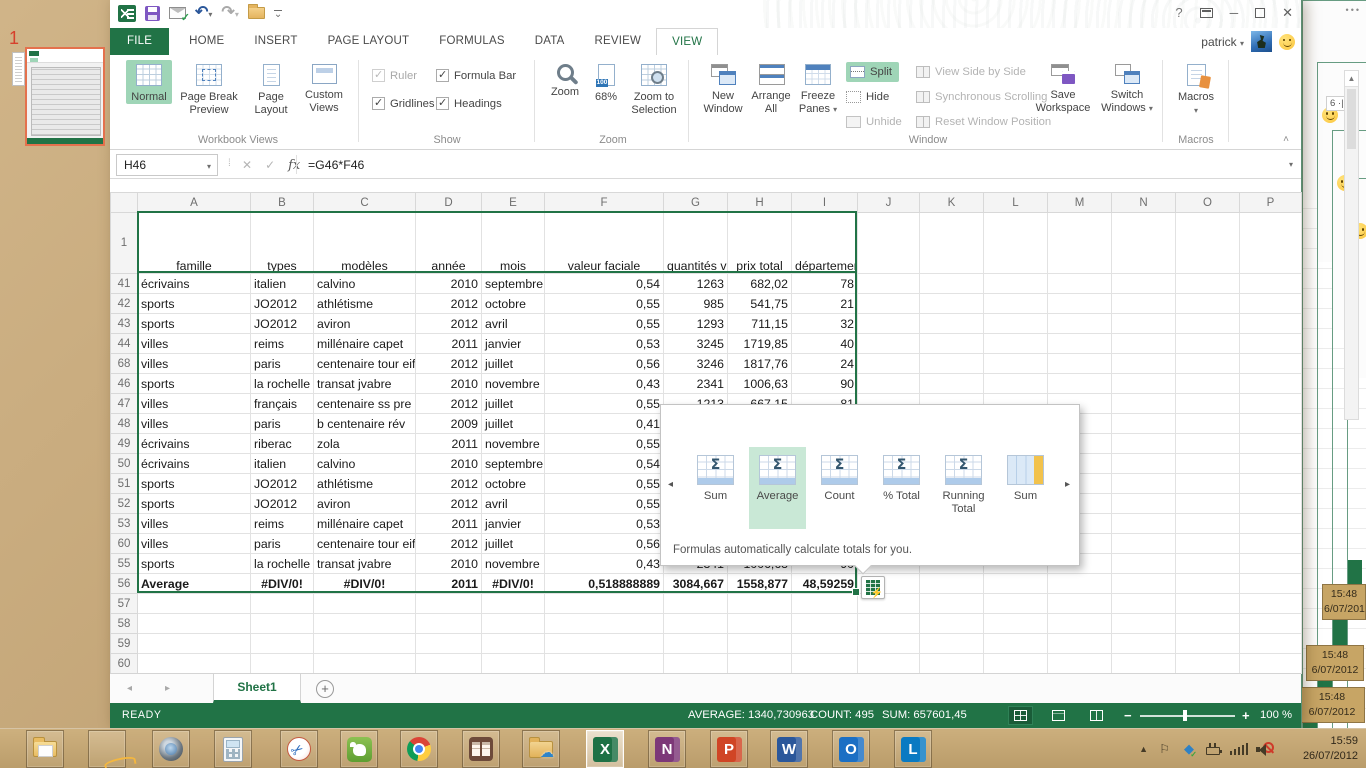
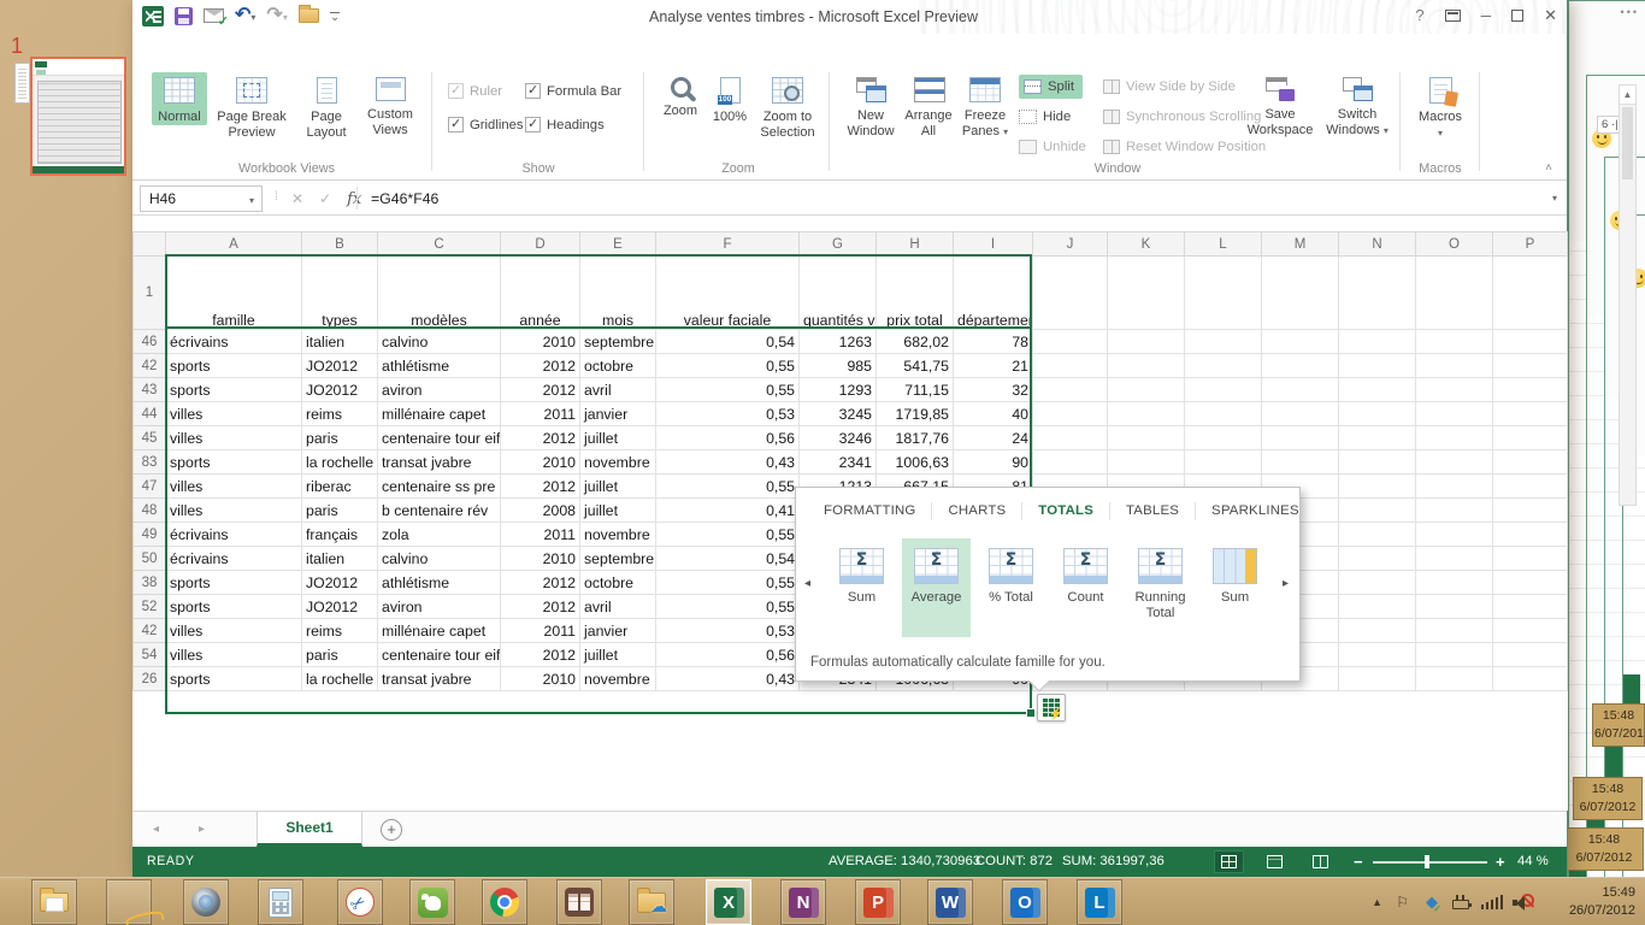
  •••
  6 ·|
  ▲
  15:48
  6/07/201
  15:48
  6/07/2012
  15:48
  6/07/2012
  ↶▾
  ↷▾
  ⌄
+ Analyse ventes timbres - Microsoft Excel Preview
  ?
  ─
  ✕
- FILE
- HOME
- INSERT
- PAGE LAYOUT
- FORMULAS
- DATA
- REVIEW
- VIEW
- patrick ▾
  Normal
  Page Break Preview
  Page Layout
  Custom Views
  Workbook Views
  Ruler
  Formula Bar
  Gridlines
  Headings
  Show
  Zoom
- 68%
+ 100%
  Zoom to Selection
  Zoom
  New Window
  Arrange All
  Freeze Panes ▾
  Split
  Hide
  Unhide
  View Side by Side
  Synchronous Scrolling
  Reset Window Position
  Save Workspace
  Switch Windows ▾
  Window
  Macros
  ▾
  Macros
  ˄
  H46
  ▾
  ⁞
  ✕
  ✓
  =G46*F46
  ▾
  	A	B	C	D	E	F	G	H	I	J	K	L	M	N	O	P
  1	famille	types	modèles	année	mois	valeur faciale	quantités v	prix total	départemen
- 41	écrivains	italien	calvino	2010	septembre	0,54	1263	682,02	78
+ 46	écrivains	italien	calvino	2010	septembre	0,54	1263	682,02	78
  42	sports	JO2012	athlétisme	2012	octobre	0,55	985	541,75	21
  43	sports	JO2012	aviron	2012	avril	0,55	1293	711,15	32
  44	villes	reims	millénaire capet	2011	janvier	0,53	3245	1719,85	40
- 68	villes	paris	centenaire tour eif	2012	juillet	0,56	3246	1817,76	24
+ 45	villes	paris	centenaire tour eif	2012	juillet	0,56	3246	1817,76	24
- 46	sports	la rochelle	transat jvabre	2010	novembre	0,43	2341	1006,63	90
+ 83	sports	la rochelle	transat jvabre	2010	novembre	0,43	2341	1006,63	90
- 47	villes	français	centenaire ss pre	2012	juillet	0,55
+ 47	villes	riberac	centenaire ss pre	2012	juillet	0,55
- 48	villes	paris	b centenaire rév	2009	juillet	0,41
+ 48	villes	paris	b centenaire rév	2008	juillet	0,41
- 49	écrivains	riberac	zola	2011	novembre	0,55
+ 49	écrivains	français	zola	2011	novembre	0,55
  50	écrivains	italien	calvino	2010	septembre	0,54
- 51	sports	JO2012	athlétisme	2012	octobre	0,55
+ 38	sports	JO2012	athlétisme	2012	octobre	0,55
  52	sports	JO2012	aviron	2012	avril	0,55
- 53	villes	reims	millénaire capet	2011	janvier	0,53
+ 42	villes	reims	millénaire capet	2011	janvier	0,53
- 60	villes	paris	centenaire tour eif	2012	juillet	0,56
+ 54	villes	paris	centenaire tour eif	2012	juillet	0,56
- 55	sports	la rochelle	transat jvabre	2010	novembre	0,43
+ 26	sports	la rochelle	transat jvabre	2010	novembre	0,43
- 56	Average	#DIV/0!	#DIV/0!	2011	#DIV/0!	0,518888889	3084,667	1558,877	48,59259
- 57
- 58
- 59
- 60
  ⚡
+ FORMATTING
+ CHARTS
+ TOTALS
+ TABLES
+ SPARKLINES
  ◂
  Σ
  Sum
  Σ
  Average
  Σ
- Count
+ % Total
  Σ
- % Total
+ Count
  Σ
  Running Total
  Sum
  ▸
- Formulas automatically calculate totals for you.
+ Formulas automatically calculate famille for you.
  ◂
  ▸
  Sheet1
  +
  READY
  AVERAGE: 1340,730963
- COUNT: 495
+ COUNT: 872
- SUM: 657601,45
+ SUM: 361997,36
  −
  +
- 100 %
+ 44 %
  1
  X
  N
  P
  W
  O
  L
  ▲
  ⚐
  ◆
- 15:59
+ 15:49
  26/07/2012
